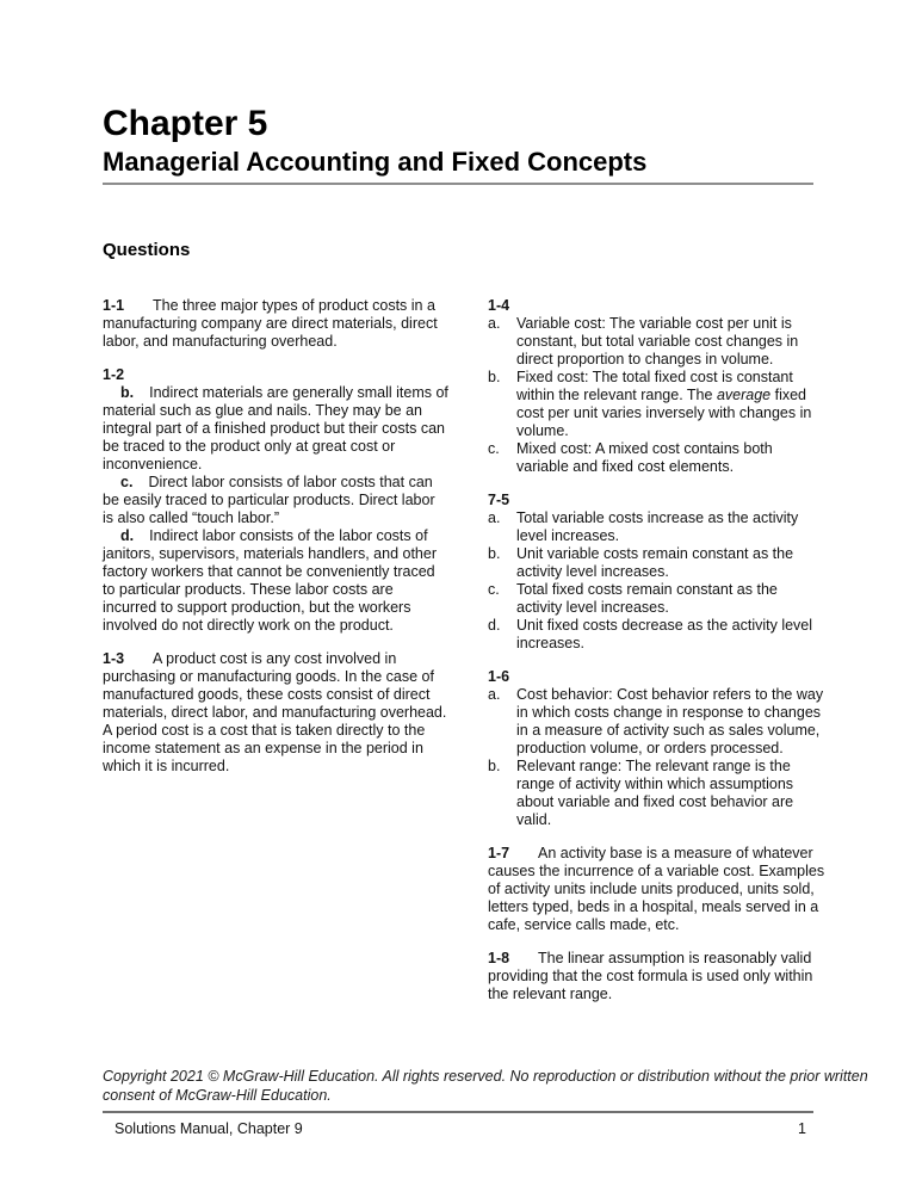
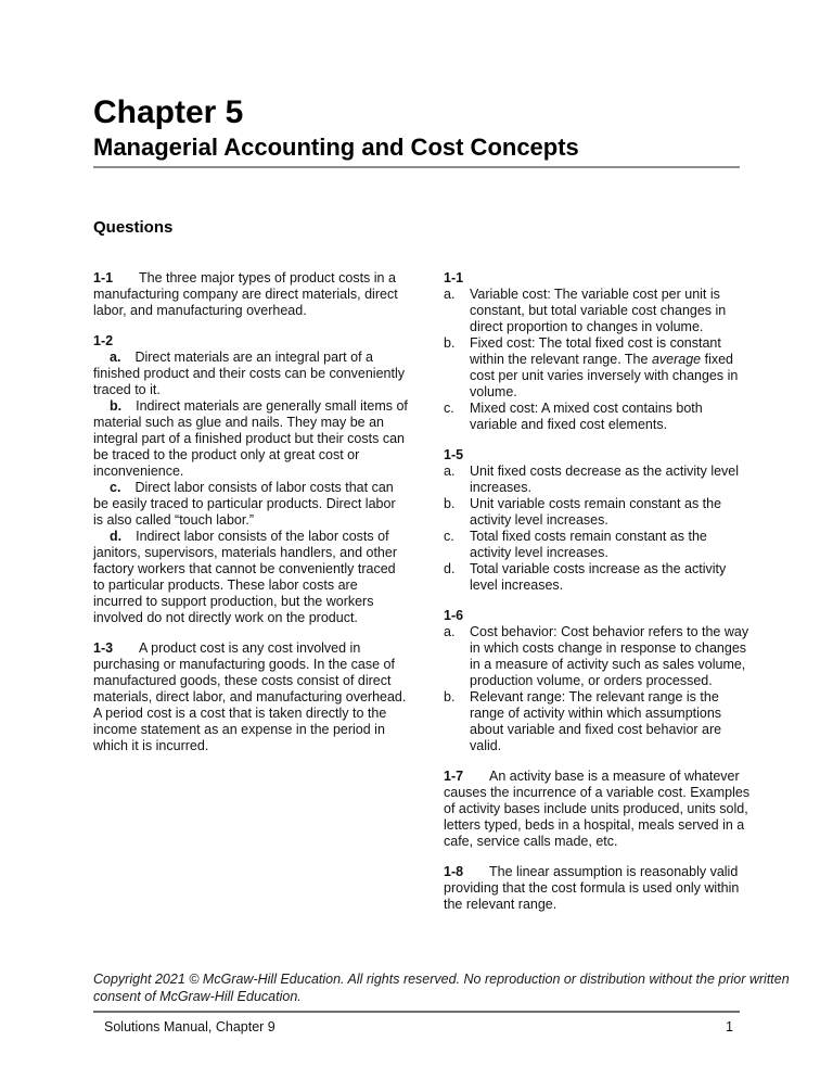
  Chapter 5
- Managerial Accounting and Fixed Concepts
+ Managerial Accounting and Cost Concepts
  Questions
  1-1 The three major types of product costs in a manufacturing company are direct materials, direct labor, and manufacturing overhead.
  1-2
+ a. Direct materials are an integral part of a finished product and their costs can be conveniently traced to it.
  b. Indirect materials are generally small items of material such as glue and nails. They may be an integral part of a finished product but their costs can be traced to the product only at great cost or inconvenience.
  c. Direct labor consists of labor costs that can be easily traced to particular products. Direct labor is also called “touch labor.”
  d. Indirect labor consists of the labor costs of janitors, supervisors, materials handlers, and other factory workers that cannot be conveniently traced to particular products. These labor costs are incurred to support production, but the workers involved do not directly work on the product.
  1-3 A product cost is any cost involved in purchasing or manufacturing goods. In the case of manufactured goods, these costs consist of direct materials, direct labor, and manufacturing overhead. A period cost is a cost that is taken directly to the income statement as an expense in the period in which it is incurred.
- 1-4
+ 1-1
  a.
  Variable cost: The variable cost per unit is constant, but total variable cost changes in direct proportion to changes in volume.
  b.
  Fixed cost: The total fixed cost is constant within the relevant range. The average fixed cost per unit varies inversely with changes in volume.
  c.
  Mixed cost: A mixed cost contains both variable and fixed cost elements.
- 7-5
+ 1-5
  a.
- Total variable costs increase as the activity level increases.
+ Unit fixed costs decrease as the activity level increases.
  b.
  Unit variable costs remain constant as the activity level increases.
  c.
  Total fixed costs remain constant as the activity level increases.
  d.
- Unit fixed costs decrease as the activity level increases.
+ Total variable costs increase as the activity level increases.
  1-6
  a.
  Cost behavior: Cost behavior refers to the way in which costs change in response to changes in a measure of activity such as sales volume, production volume, or orders processed.
  b.
  Relevant range: The relevant range is the range of activity within which assumptions about variable and fixed cost behavior are valid.
- 1-7 An activity base is a measure of whatever causes the incurrence of a variable cost. Examples of activity units include units produced, units sold, letters typed, beds in a hospital, meals served in a cafe, service calls made, etc.
+ 1-7 An activity base is a measure of whatever causes the incurrence of a variable cost. Examples of activity bases include units produced, units sold, letters typed, beds in a hospital, meals served in a cafe, service calls made, etc.
  1-8 The linear assumption is reasonably valid providing that the cost formula is used only within the relevant range.
  Copyright 2021 © McGraw-Hill Education. All rights reserved. No reproduction or distribution without the prior written consent of McGraw-Hill Education.
  Solutions Manual, Chapter 9
  1
